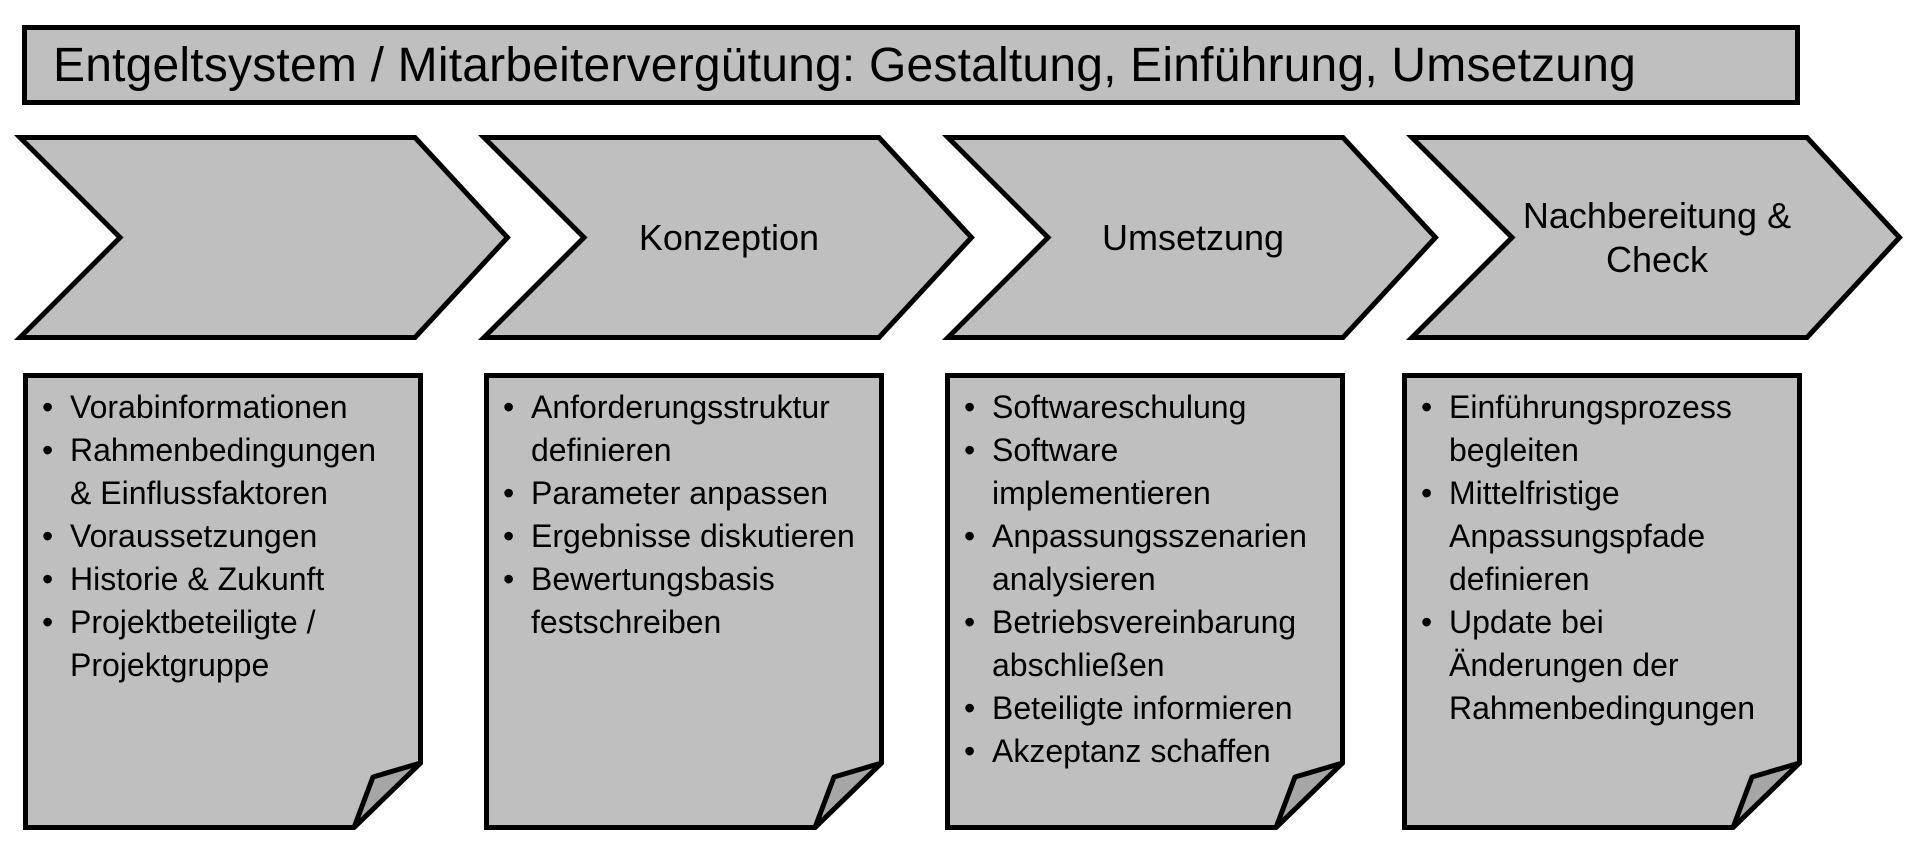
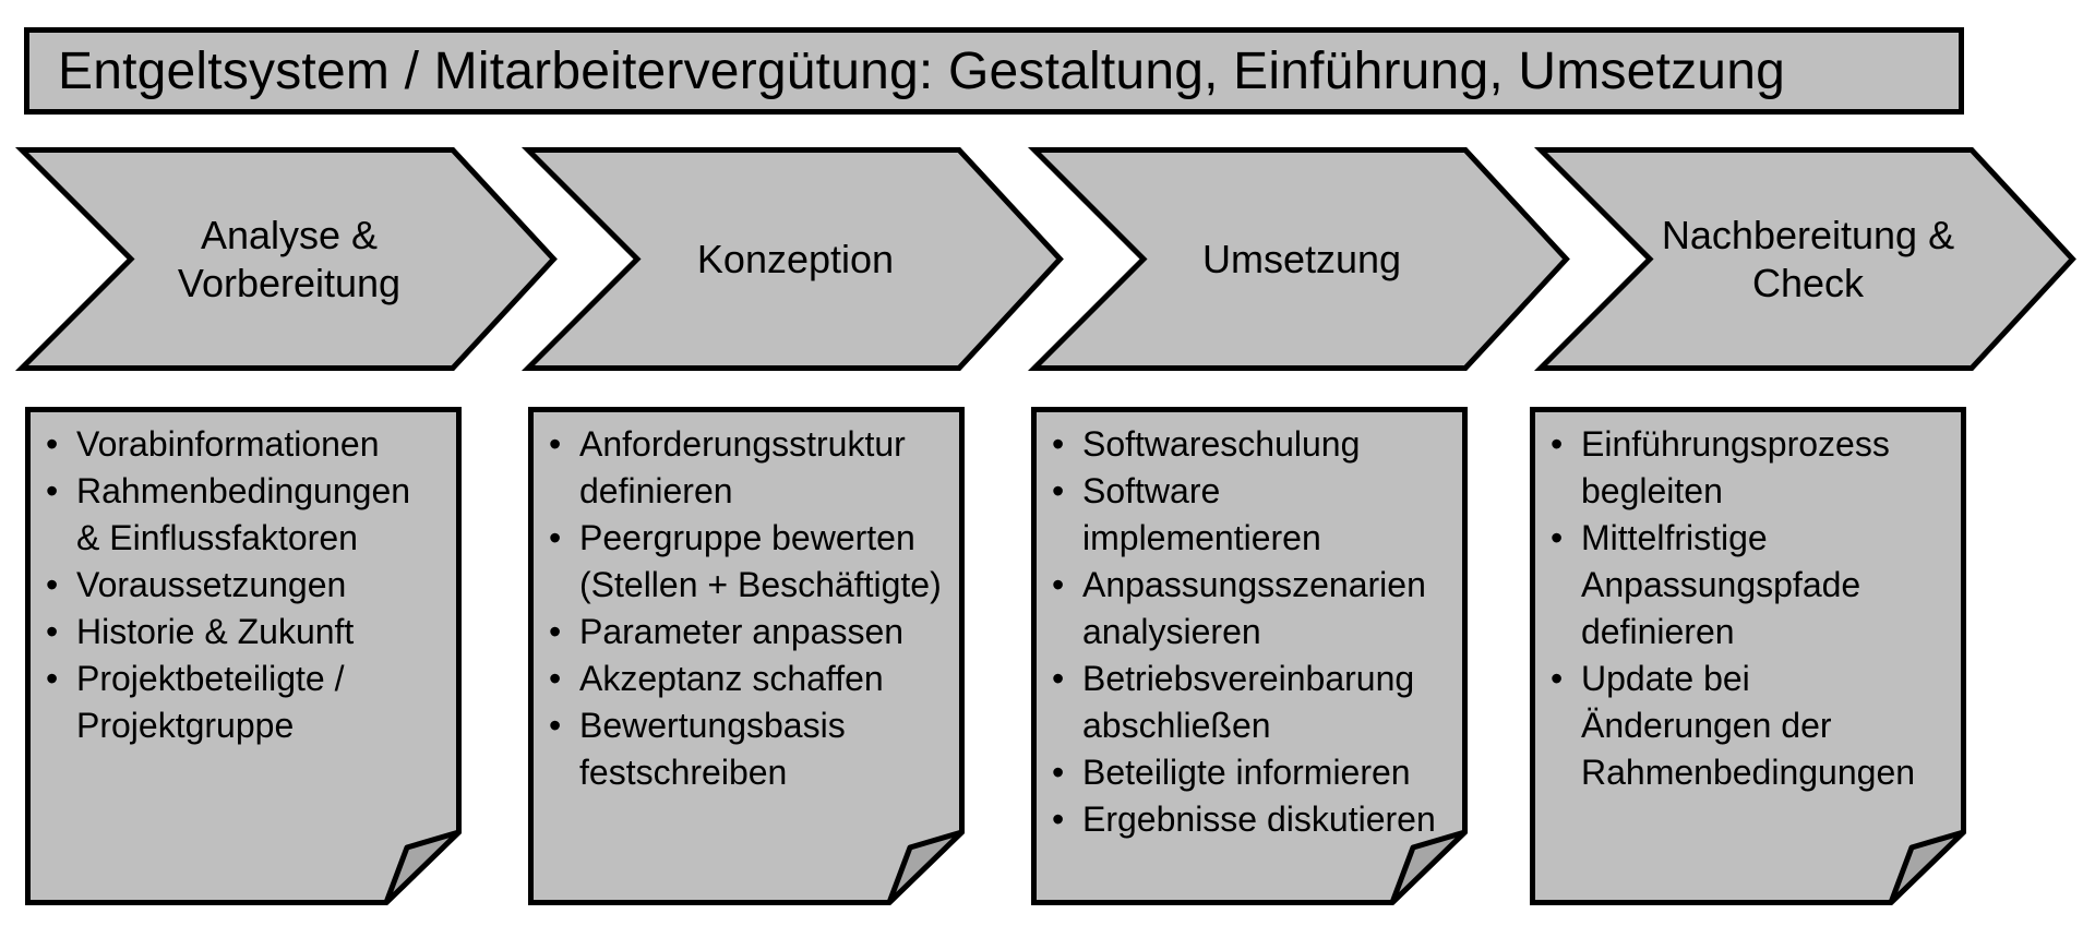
  Entgeltsystem / Mitarbeitervergütung: Gestaltung, Einführung, Umsetzung
+ Analyse &
+ Vorbereitung
  Konzeption
  Umsetzung
  Nachbereitung &
  Check
  Vorabinformationen
  Rahmenbedingungen
  & Einflussfaktoren
  Voraussetzungen
  Historie & Zukunft
  Projektbeteiligte /
  Projektgruppe
  Anforderungsstruktur
  definieren
+ Peergruppe bewerten
+ (Stellen + Beschäftigte)
  Parameter anpassen
- Ergebnisse diskutieren
+ Akzeptanz schaffen
  Bewertungsbasis
  festschreiben
  Softwareschulung
  Software
  implementieren
  Anpassungsszenarien
  analysieren
  Betriebsvereinbarung
  abschließen
  Beteiligte informieren
- Akzeptanz schaffen
+ Ergebnisse diskutieren
  Einführungsprozess
  begleiten
  Mittelfristige
  Anpassungspfade
  definieren
  Update bei
  Änderungen der
  Rahmenbedingungen
